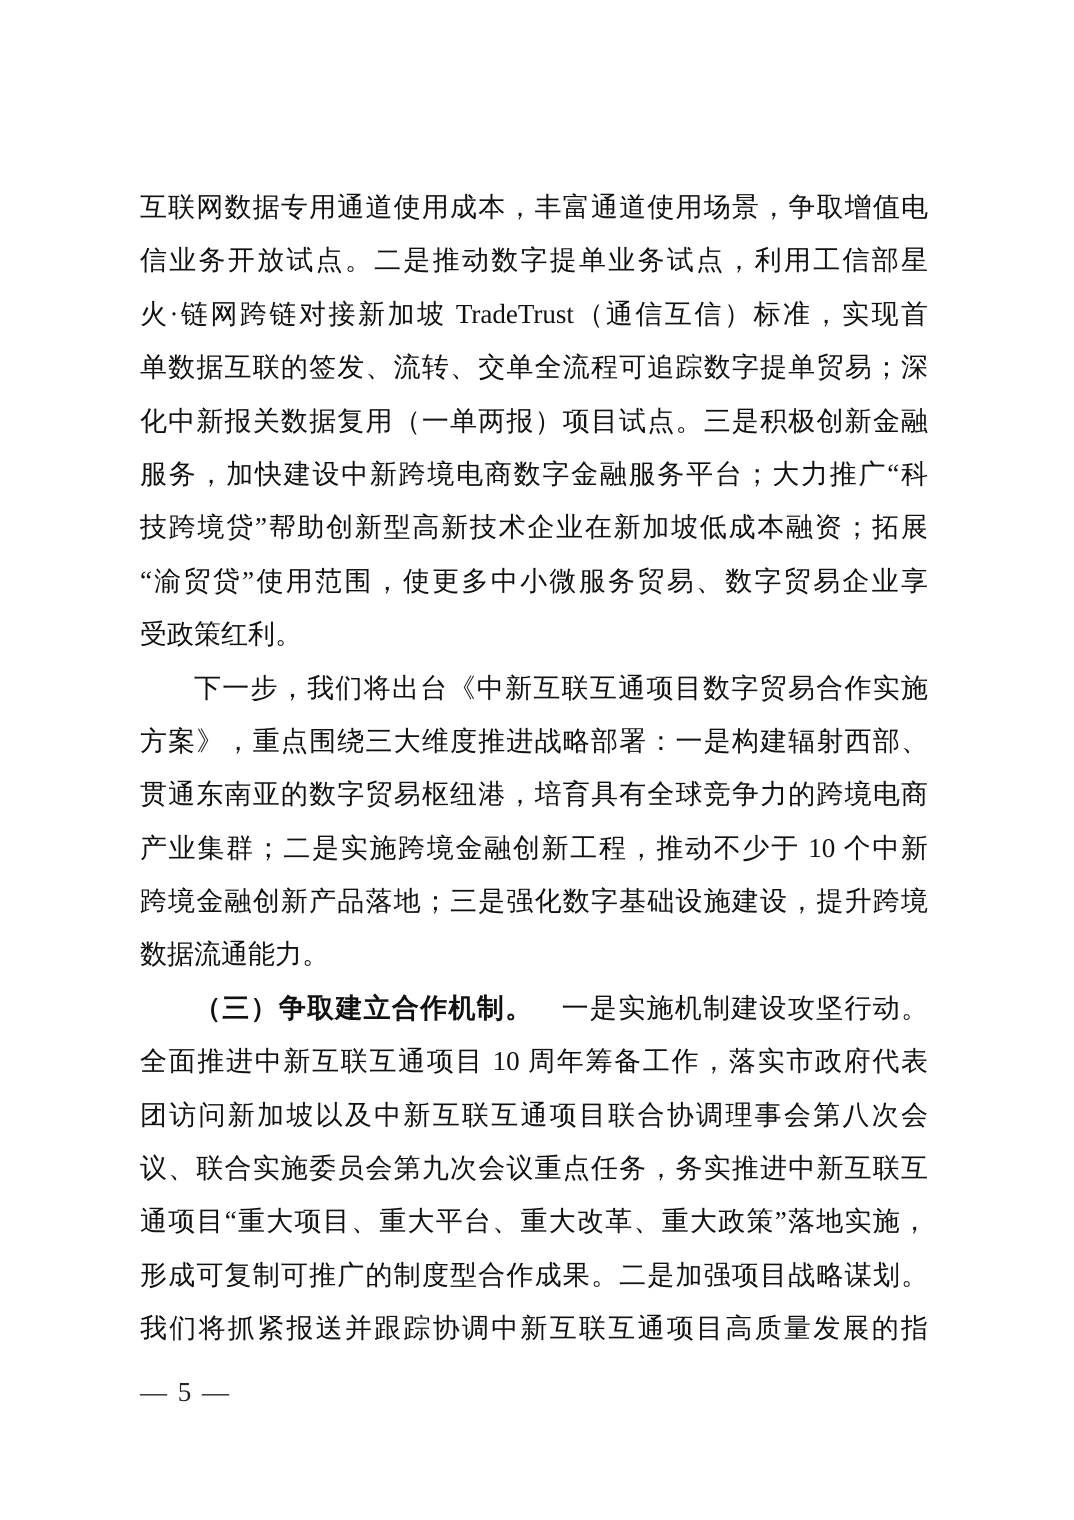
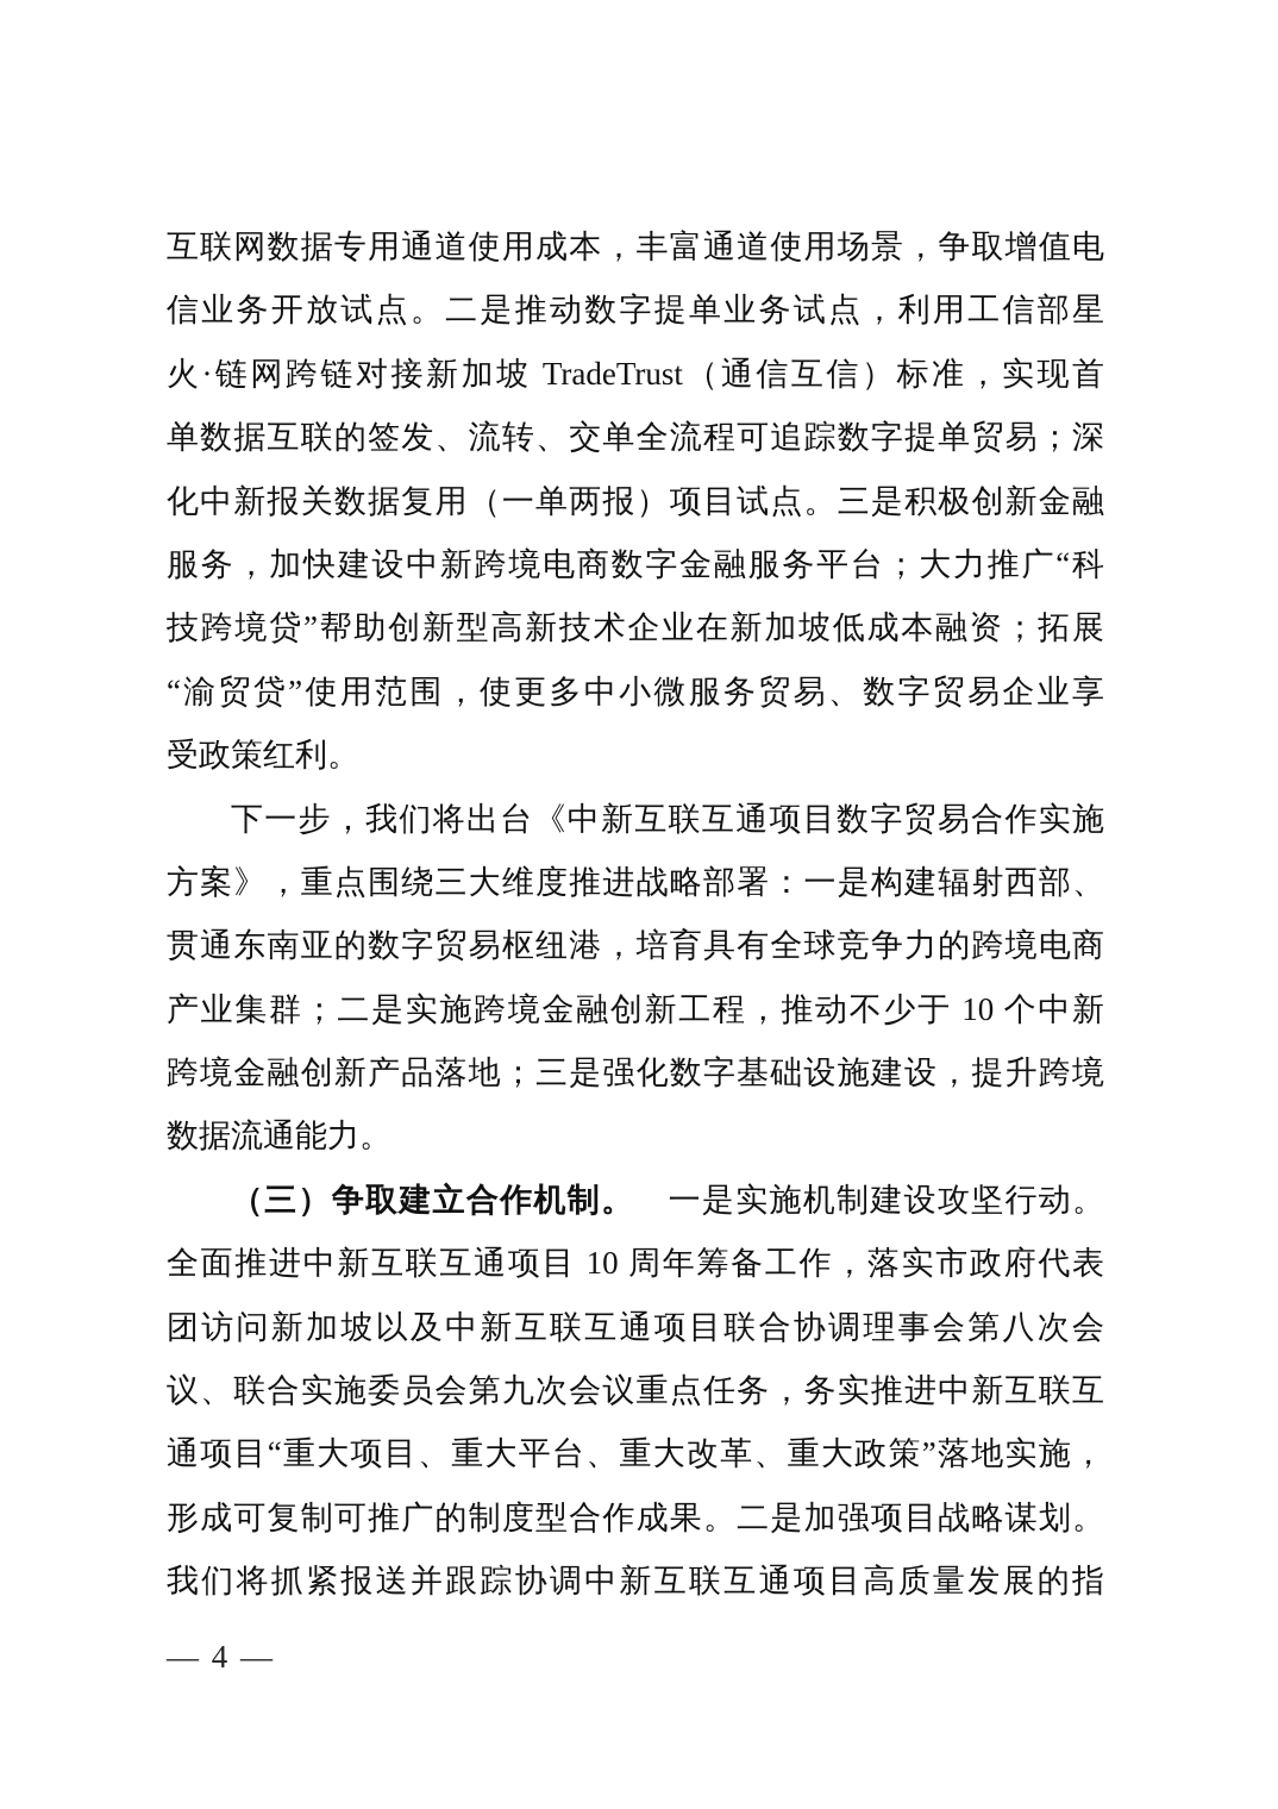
  互联网数据专用通道使用成本，丰富通道使用场景，争取增值电
  信业务开放试点。二是推动数字提单业务试点，利用工信部星
  火·链网跨链对接新加坡 TradeTrust（通信互信）标准，实现首
  单数据互联的签发、流转、交单全流程可追踪数字提单贸易；深
  化中新报关数据复用（一单两报）项目试点。三是积极创新金融
  服务，加快建设中新跨境电商数字金融服务平台；大力推广“科
  技跨境贷”帮助创新型高新技术企业在新加坡低成本融资；拓展
  “渝贸贷”使用范围，使更多中小微服务贸易、数字贸易企业享
  受政策红利。
  下一步，我们将出台《中新互联互通项目数字贸易合作实施
  方案》，重点围绕三大维度推进战略部署：一是构建辐射西部、
  贯通东南亚的数字贸易枢纽港，培育具有全球竞争力的跨境电商
  产业集群；二是实施跨境金融创新工程，推动不少于 10 个中新
  跨境金融创新产品落地；三是强化数字基础设施建设，提升跨境
  数据流通能力。
  （三）争取建立合作机制。 一是实施机制建设攻坚行动。
  全面推进中新互联互通项目 10 周年筹备工作，落实市政府代表
  团访问新加坡以及中新互联互通项目联合协调理事会第八次会
  议、联合实施委员会第九次会议重点任务，务实推进中新互联互
  通项目“重大项目、重大平台、重大改革、重大政策”落地实施，
  形成可复制可推广的制度型合作成果。二是加强项目战略谋划。
  我们将抓紧报送并跟踪协调中新互联互通项目高质量发展的指
- — 5 —
+ — 4 —
